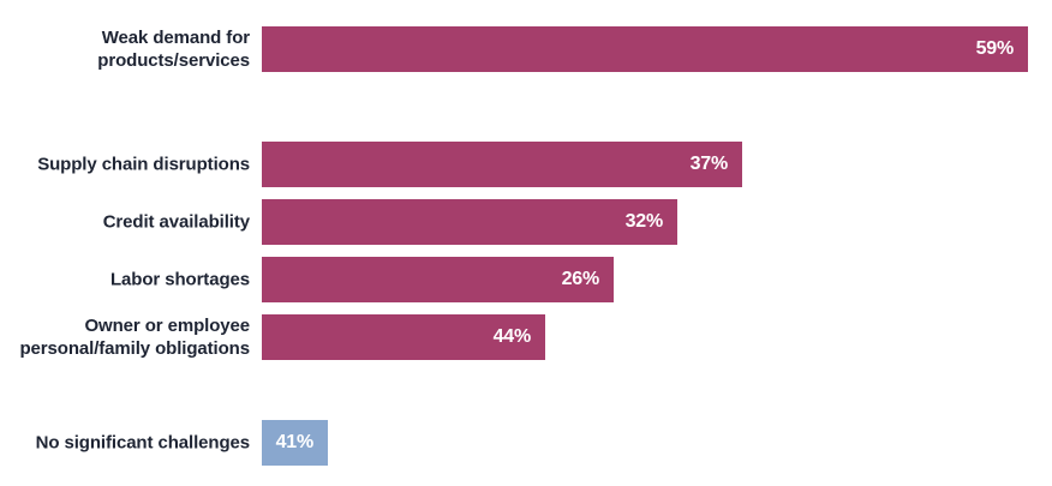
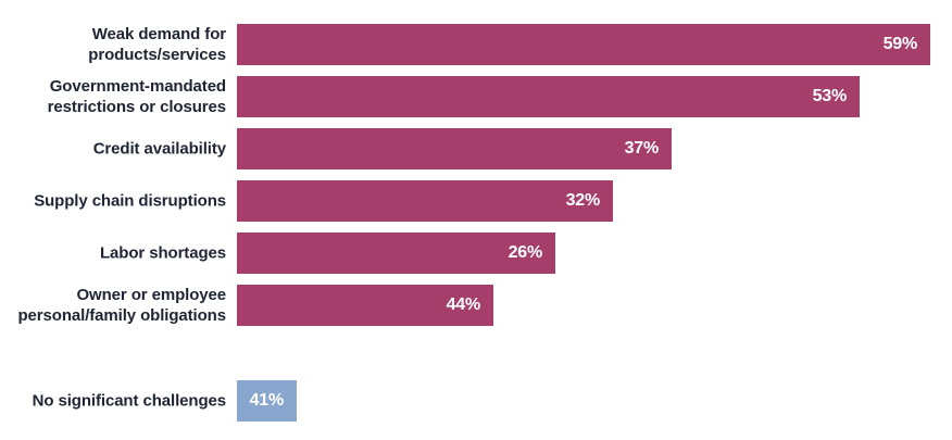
  Weak demand for
  products/services
  59%
+ Government-mandated
+ restrictions or closures
+ 53%
- Supply chain disruptions
+ Credit availability
  37%
- Credit availability
+ Supply chain disruptions
  32%
  Labor shortages
  26%
  Owner or employee
  personal/family obligations
  44%
  No significant challenges
  41%
